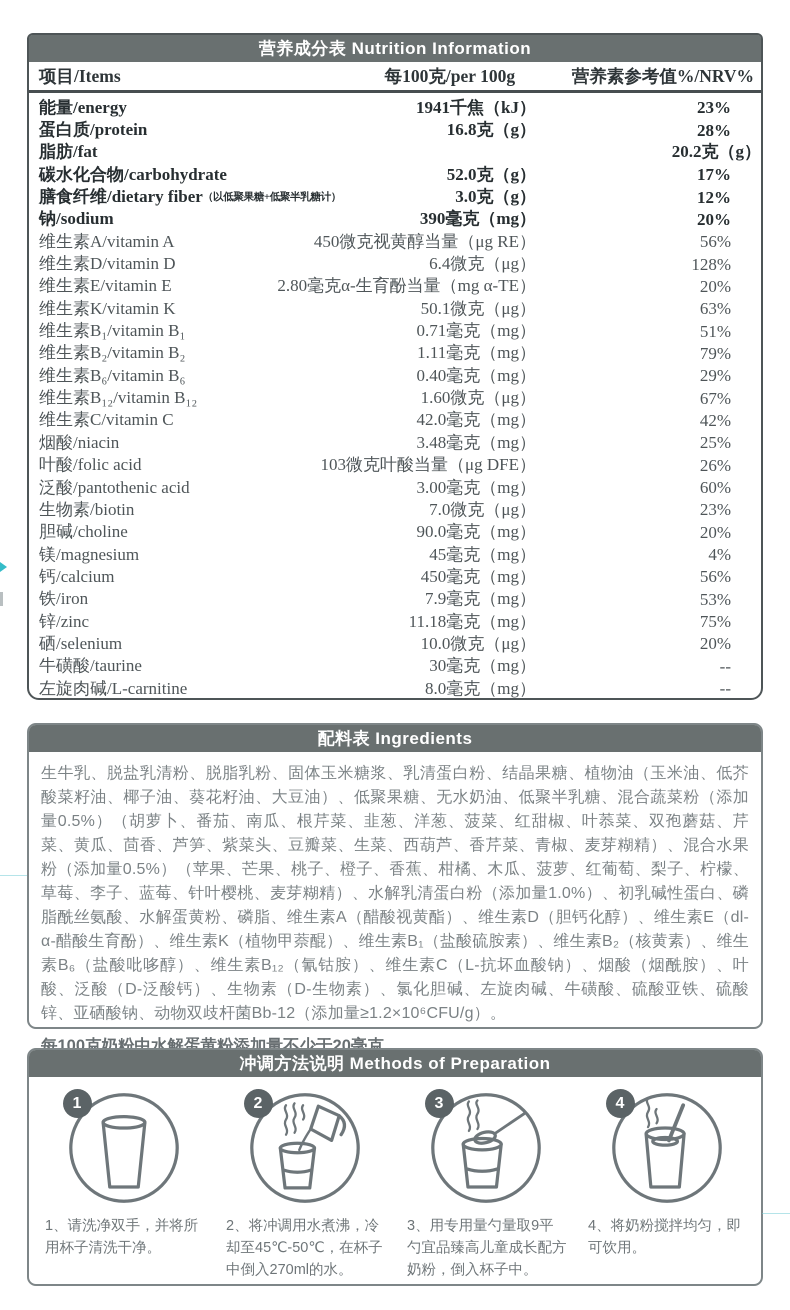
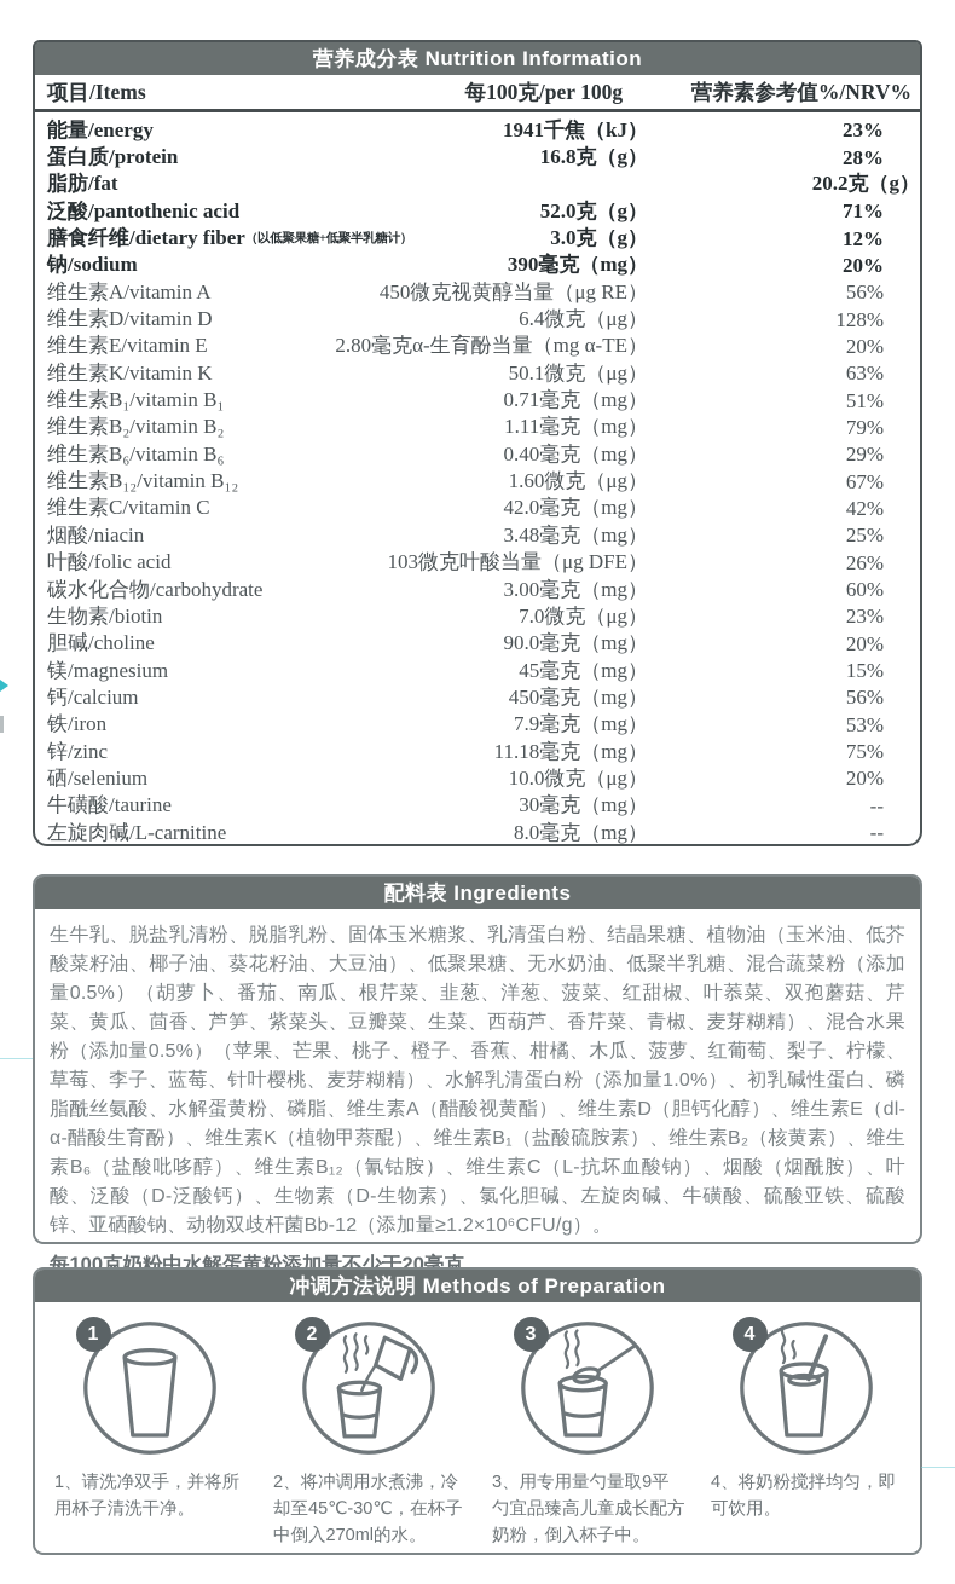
  营养成分表 Nutrition Information
  项目/Items
  每100克/per 100g
  营养素参考值%/NRV%
  能量/energy
  1941千焦（kJ）
  23%
  蛋白质/protein
  16.8克（g）
  28%
  脂肪/fat
  20.2克（g）
- 碳水化合物/carbohydrate
+ 泛酸/pantothenic acid
  52.0克（g）
- 17%
+ 71%
  膳食纤维/dietary fiber
  （以低聚果糖+低聚半乳糖计）
  3.0克（g）
  12%
  钠/sodium
  390毫克（mg）
  20%
  维生素A/vitamin A
  450微克视黄醇当量（μg RE）
  56%
  维生素D/vitamin D
  6.4微克（μg）
  128%
  维生素E/vitamin E
  2.80毫克α-生育酚当量（mg α-TE）
  20%
  维生素K/vitamin K
  50.1微克（μg）
  63%
  维生素B₁/vitamin B₁
  0.71毫克（mg）
  51%
  维生素B₂/vitamin B₂
  1.11毫克（mg）
  79%
  维生素B₆/vitamin B₆
  0.40毫克（mg）
  29%
  维生素B₁₂/vitamin B₁₂
  1.60微克（μg）
  67%
  维生素C/vitamin C
  42.0毫克（mg）
  42%
  烟酸/niacin
  3.48毫克（mg）
  25%
  叶酸/folic acid
  103微克叶酸当量（μg DFE）
  26%
- 泛酸/pantothenic acid
+ 碳水化合物/carbohydrate
  3.00毫克（mg）
  60%
  生物素/biotin
  7.0微克（μg）
  23%
  胆碱/choline
  90.0毫克（mg）
  20%
  镁/magnesium
  45毫克（mg）
- 4%
+ 15%
  钙/calcium
  450毫克（mg）
  56%
  铁/iron
  7.9毫克（mg）
  53%
  锌/zinc
  11.18毫克（mg）
  75%
  硒/selenium
  10.0微克（μg）
  20%
  牛磺酸/taurine
  30毫克（mg）
  --
  左旋肉碱/L-carnitine
  8.0毫克（mg）
  --
  配料表 Ingredients
  生牛乳、脱盐乳清粉、脱脂乳粉、固体玉米糖浆、乳清蛋白粉、结晶果糖、植物油（玉米油、低芥酸菜籽油、椰子油、葵花籽油、大豆油）、低聚果糖、无水奶油、低聚半乳糖、混合蔬菜粉（添加量0.5%）（胡萝卜、番茄、南瓜、根芹菜、韭葱、洋葱、菠菜、红甜椒、叶菾菜、双孢蘑菇、芹菜、黄瓜、茴香、芦笋、紫菜头、豆瓣菜、生菜、西葫芦、香芹菜、青椒、麦芽糊精）、混合水果粉（添加量0.5%）（苹果、芒果、桃子、橙子、香蕉、柑橘、木瓜、菠萝、红葡萄、梨子、柠檬、草莓、李子、蓝莓、针叶樱桃、麦芽糊精）、水解乳清蛋白粉（添加量1.0%）、初乳碱性蛋白、磷脂酰丝氨酸、水解蛋黄粉、磷脂、维生素A（醋酸视黄酯）、维生素D（胆钙化醇）、维生素E（dl-α-醋酸生育酚）、维生素K（植物甲萘醌）、维生素B₁（盐酸硫胺素）、维生素B₂（核黄素）、维生素B₆（盐酸吡哆醇）、维生素B₁₂（氰钴胺）、维生素C（L-抗坏血酸钠）、烟酸（烟酰胺）、叶酸、泛酸（D-泛酸钙）、生物素（D-生物素）、氯化胆碱、左旋肉碱、牛磺酸、硫酸亚铁、硫酸锌、亚硒酸钠、动物双歧杆菌Bb-12（添加量≥1.2×10⁶CFU/g）。
  每100克奶粉中水解蛋黄粉添加量不少于20毫克
  冲调方法说明 Methods of Preparation
  1
  1、请洗净双手，并将所用杯子清洗干净。
  2
- 2、将冲调用水煮沸，冷却至45℃-50℃，在杯子中倒入270ml的水。
+ 2、将冲调用水煮沸，冷却至45℃-30℃，在杯子中倒入270ml的水。
  3
  3、用专用量勺量取9平勺宜品臻高儿童成长配方奶粉，倒入杯子中。
  4
  4、将奶粉搅拌均匀，即可饮用。
